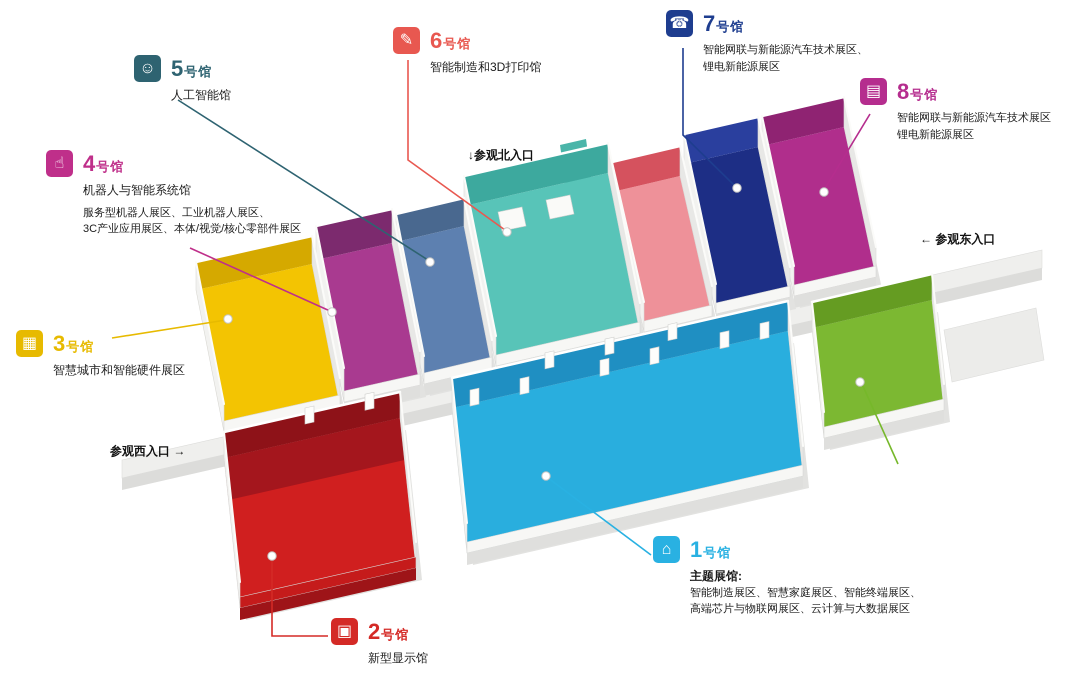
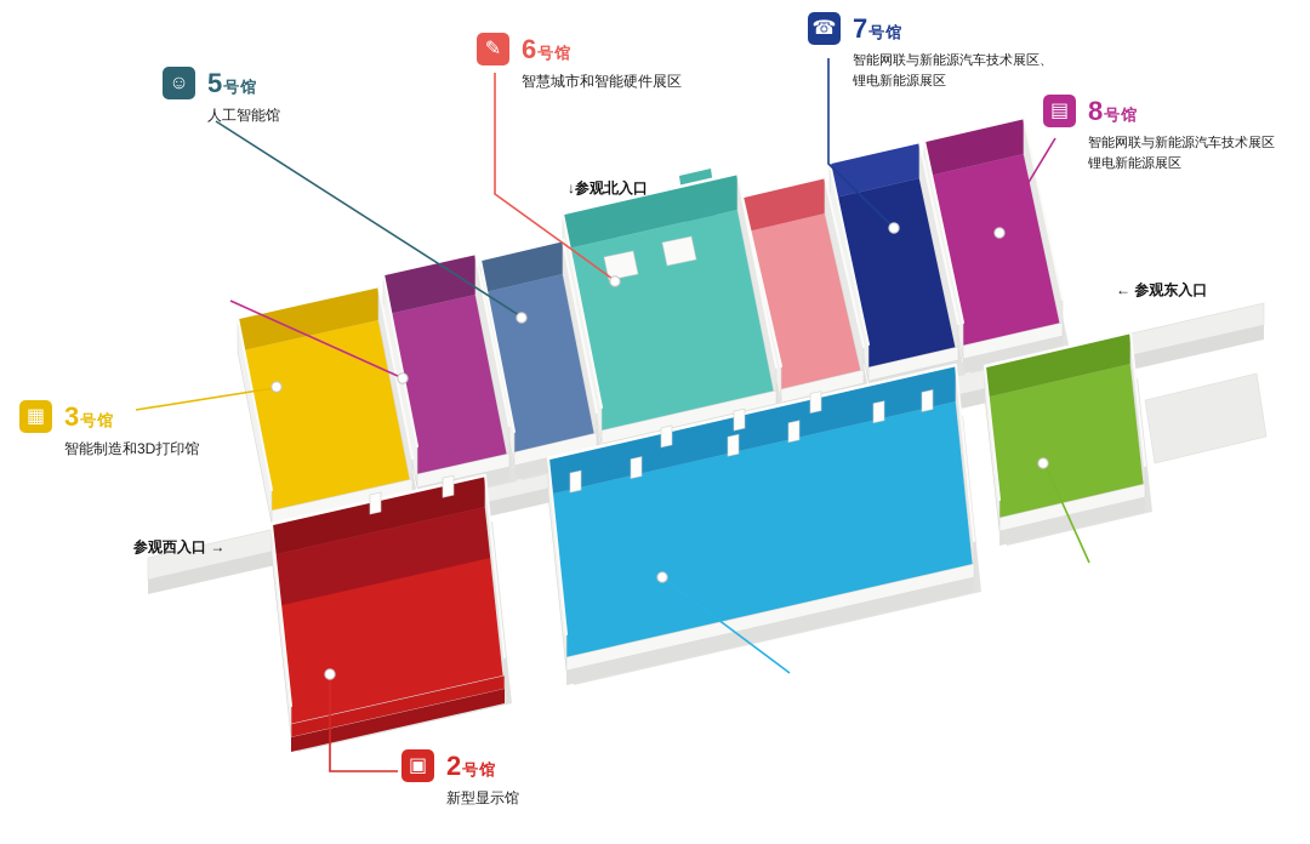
  ↓参观北入口
  ← 参观东入口
  参观西入口 →
- ⌂
- 1号馆
- 主题展馆:
- 智能制造展区、智慧家庭展区、智能终端展区、
- 高端芯片与物联网展区、云计算与大数据展区
  ▣
  2号馆
  新型显示馆
  ▦
  3号馆
- 智慧城市和智能硬件展区
+ 智能制造和3D打印馆
- ☝
- 4号馆
- 机器人与智能系统馆
- 服务型机器人展区、工业机器人展区、
- 3C产业应用展区、本体/视觉/核心零部件展区
  ☺
  5号馆
  人工智能馆
  ✎
  6号馆
- 智能制造和3D打印馆
+ 智慧城市和智能硬件展区
  ☎
  7号馆
  智能网联与新能源汽车技术展区、
  锂电新能源展区
  ▤
  8号馆
  智能网联与新能源汽车技术展区
  锂电新能源展区
